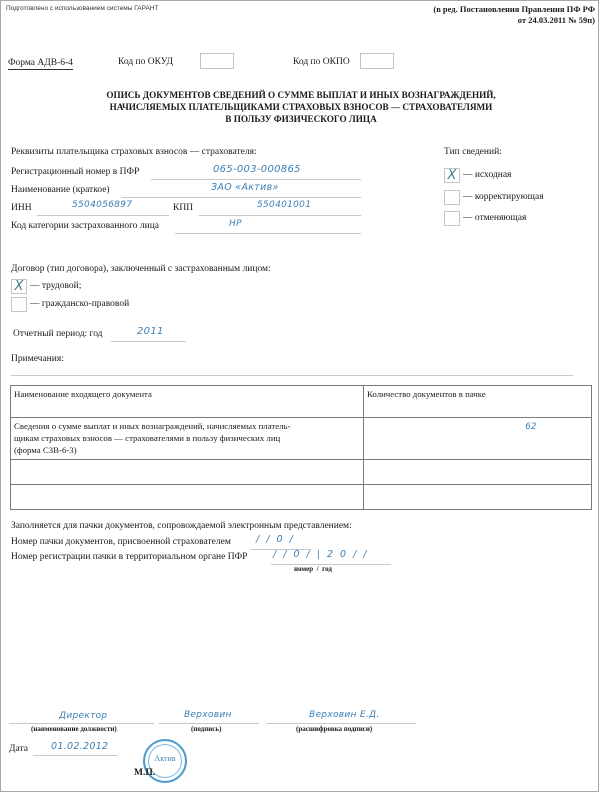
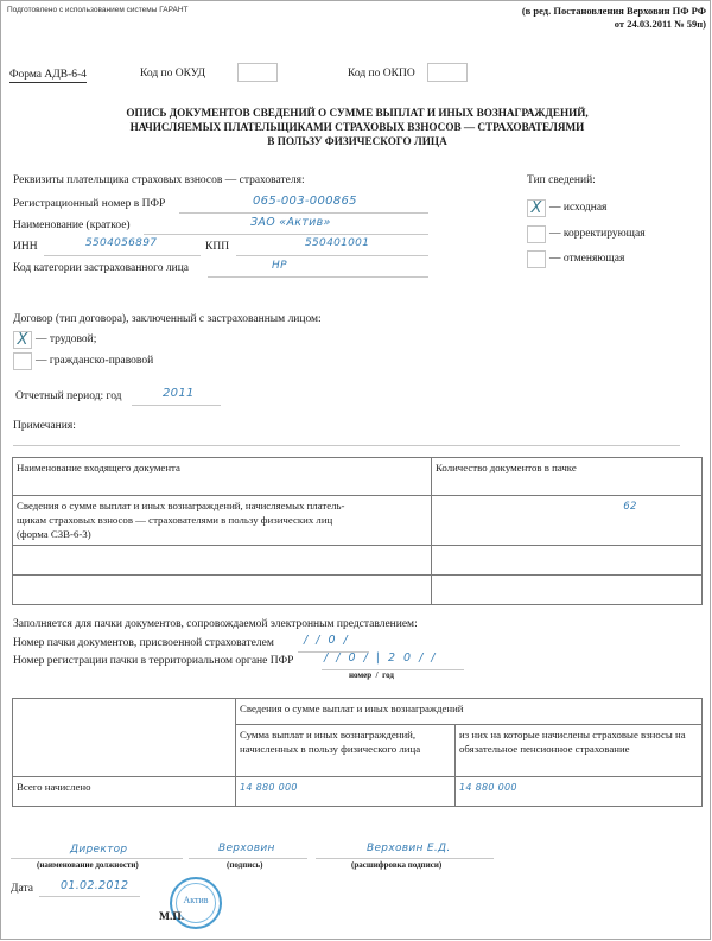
- (в ред. Постановления Правления ПФ РФ
+ (в ред. Постановления Верховин ПФ РФ
  от 24.03.2011 № 59п)
  Форма АДВ-6-4
  Код по ОКУД
  Код по ОКПО
  ОПИСЬ ДОКУМЕНТОВ СВЕДЕНИЙ О СУММЕ ВЫПЛАТ И ИНЫХ ВОЗНАГРАЖДЕНИЙ,
  НАЧИСЛЯЕМЫХ ПЛАТЕЛЬЩИКАМИ СТРАХОВЫХ ВЗНОСОВ — СТРАХОВАТЕЛЯМИ
  В ПОЛЬЗУ ФИЗИЧЕСКОГО ЛИЦА
  Реквизиты плательщика страховых взносов — страхователя:
  Регистрационный номер в ПФР
  065-003-000865
  Наименование (краткое)
  ЗАО «Актив»
  ИНН
  5504056897
  КПП
  550401001
  Код категории застрахованного лица
  НР
  Тип сведений:
  X
  — исходная
  — корректирующая
  — отменяющая
  Договор (тип договора), заключенный с застрахованным лицом:
  X
  — трудовой;
  — гражданско-правовой
  Отчетный период: год
  2011
  Примечания:
  Наименование входящего документа	Количество документов в пачке
  Сведения о сумме выплат и иных вознаграждений, начисляемых платель- щикам страховых взносов — страхователями в пользу физических лиц (форма СЗВ-6-3)	62
  Заполняется для пачки документов, сопровождаемой электронным представлением:
  Номер пачки документов, присвоенной страхователем
  / / 0 /
  Номер регистрации пачки в территориальном органе ПФР
  / / 0 / | 2 0 / /
  номер / год
+ 	Сведения о сумме выплат и иных вознаграждений
+ Сумма выплат и иных вознаграждений, начисленных в пользу физического лица	из них на которые начислены страховые взносы на обязательное пенсионное страхование
+ Всего начислено	14 880 000	14 880 000
  Директор
  (наименование должности)
  Верховин
  (подпись)
  Верховин Е.Д.
  (расшифровка подписи)
  Дата
  01.02.2012
  Актив
  М.П.
